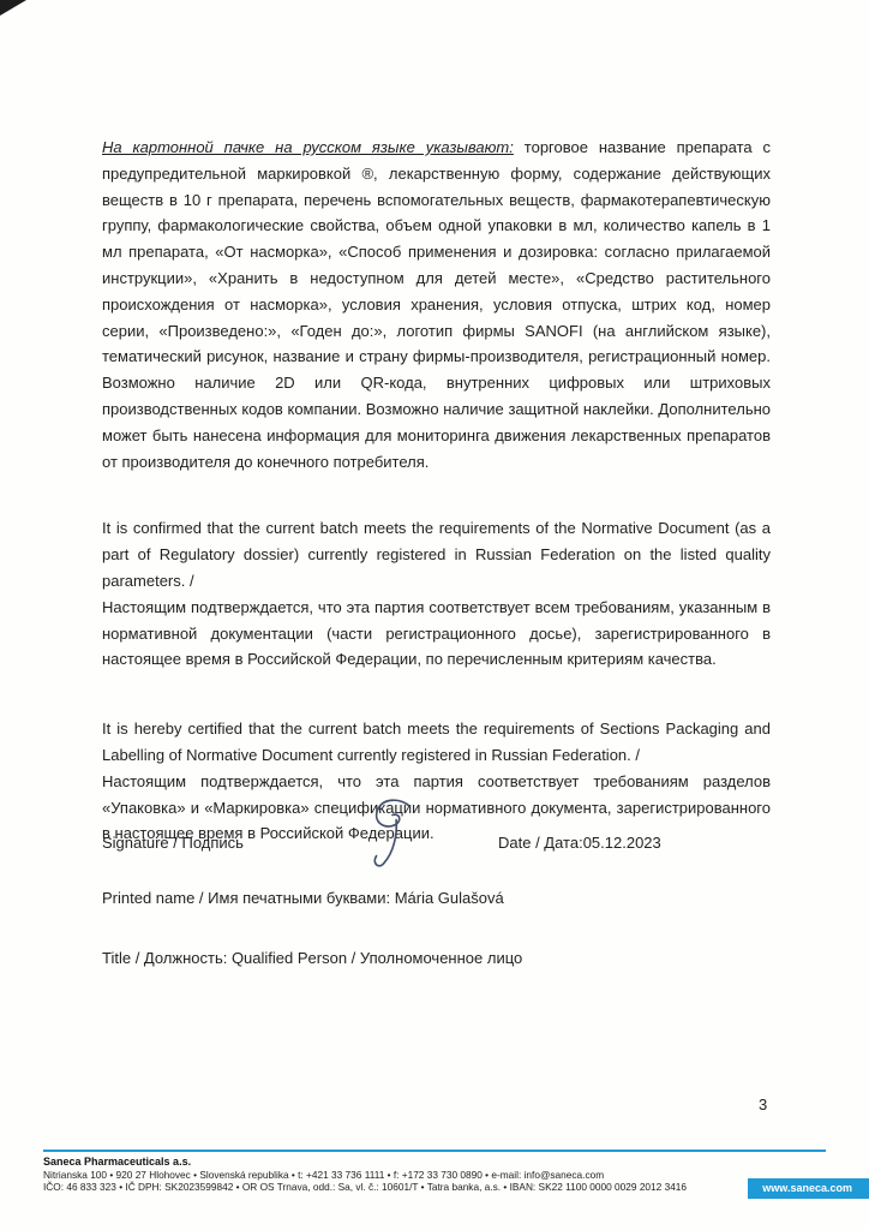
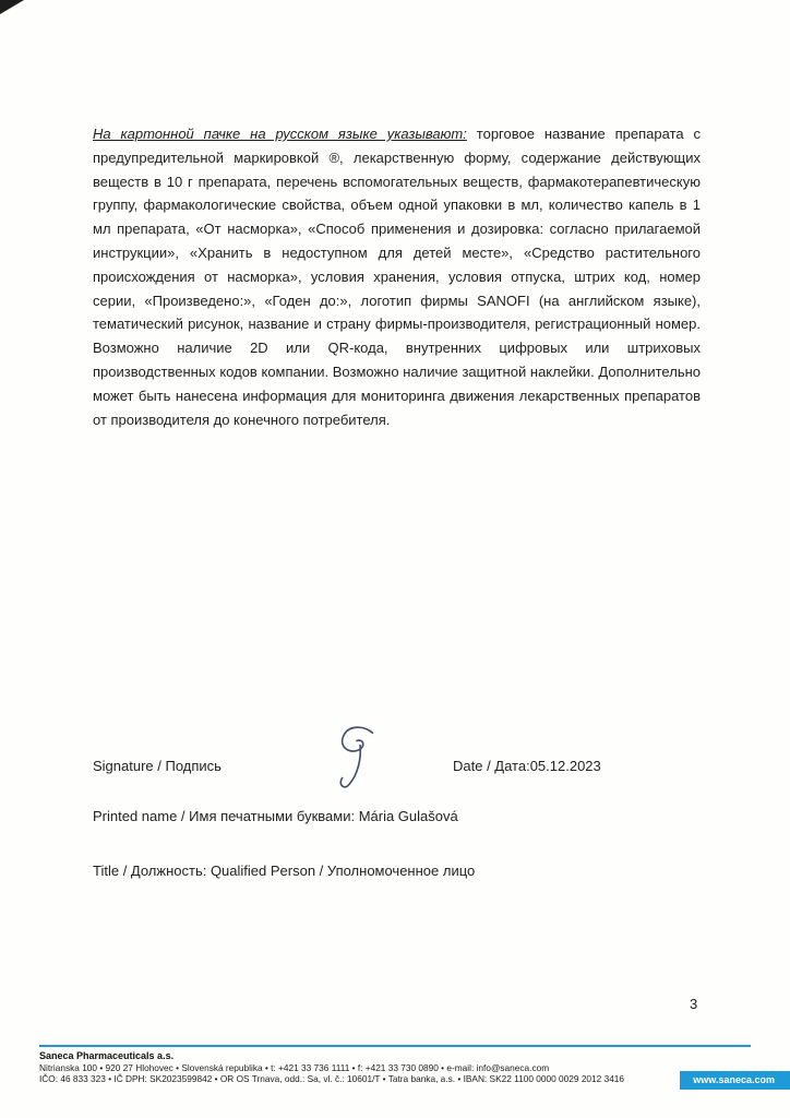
  На картонной пачке на русском языке указывают: торговое название препарата с предупредительной маркировкой ®, лекарственную форму, содержание действующих веществ в 10 г препарата, перечень вспомогательных веществ, фармакотерапевтическую группу, фармакологические свойства, объем одной упаковки в мл, количество капель в 1 мл препарата, «От насморка», «Способ применения и дозировка: согласно прилагаемой инструкции», «Хранить в недоступном для детей месте», «Средство растительного происхождения от насморка», условия хранения, условия отпуска, штрих код, номер серии, «Произведено:», «Годен до:», логотип фирмы SANOFI (на английском языке), тематический рисунок, название и страну фирмы-производителя, регистрационный номер. Возможно наличие 2D или QR-кода, внутренних цифровых или штриховых производственных кодов компании. Возможно наличие защитной наклейки. Дополнительно может быть нанесена информация для мониторинга движения лекарственных препаратов от производителя до конечного потребителя.
- It is confirmed that the current batch meets the requirements of the Normative Document (as a part of Regulatory dossier) currently registered in Russian Federation on the listed quality parameters. /
- Настоящим подтверждается, что эта партия соответствует всем требованиям, указанным в нормативной документации (части регистрационного досье), зарегистрированного в настоящее время в Российской Федерации, по перечисленным критериям качества.
- It is hereby certified that the current batch meets the requirements of Sections Packaging and Labelling of Normative Document currently registered in Russian Federation. /
- Настоящим подтверждается, что эта партия соответствует требованиям разделов «Упаковка» и «Маркировка» спецификации нормативного документа, зарегистрированного в настоящее время в Российской Федерации.
  Signature / Подпись
  Date / Дата:05.12.2023
  Printed name / Имя печатными буквами: Mária Gulašová
  Title / Должность: Qualified Person / Уполномоченное лицо
  3
  Saneca Pharmaceuticals a.s.
- Nitrianska 100 • 920 27 Hlohovec • Slovenská republika • t: +421 33 736 1111 • f: +172 33 730 0890 • e-mail: info@saneca.com
+ Nitrianska 100 • 920 27 Hlohovec • Slovenská republika • t: +421 33 736 1111 • f: +421 33 730 0890 • e-mail: info@saneca.com
  IČO: 46 833 323 • IČ DPH: SK2023599842 • OR OS Trnava, odd.: Sa, vl. č.: 10601/T • Tatra banka, a.s. • IBAN: SK22 1100 0000 0029 2012 3416
  www.saneca.com
